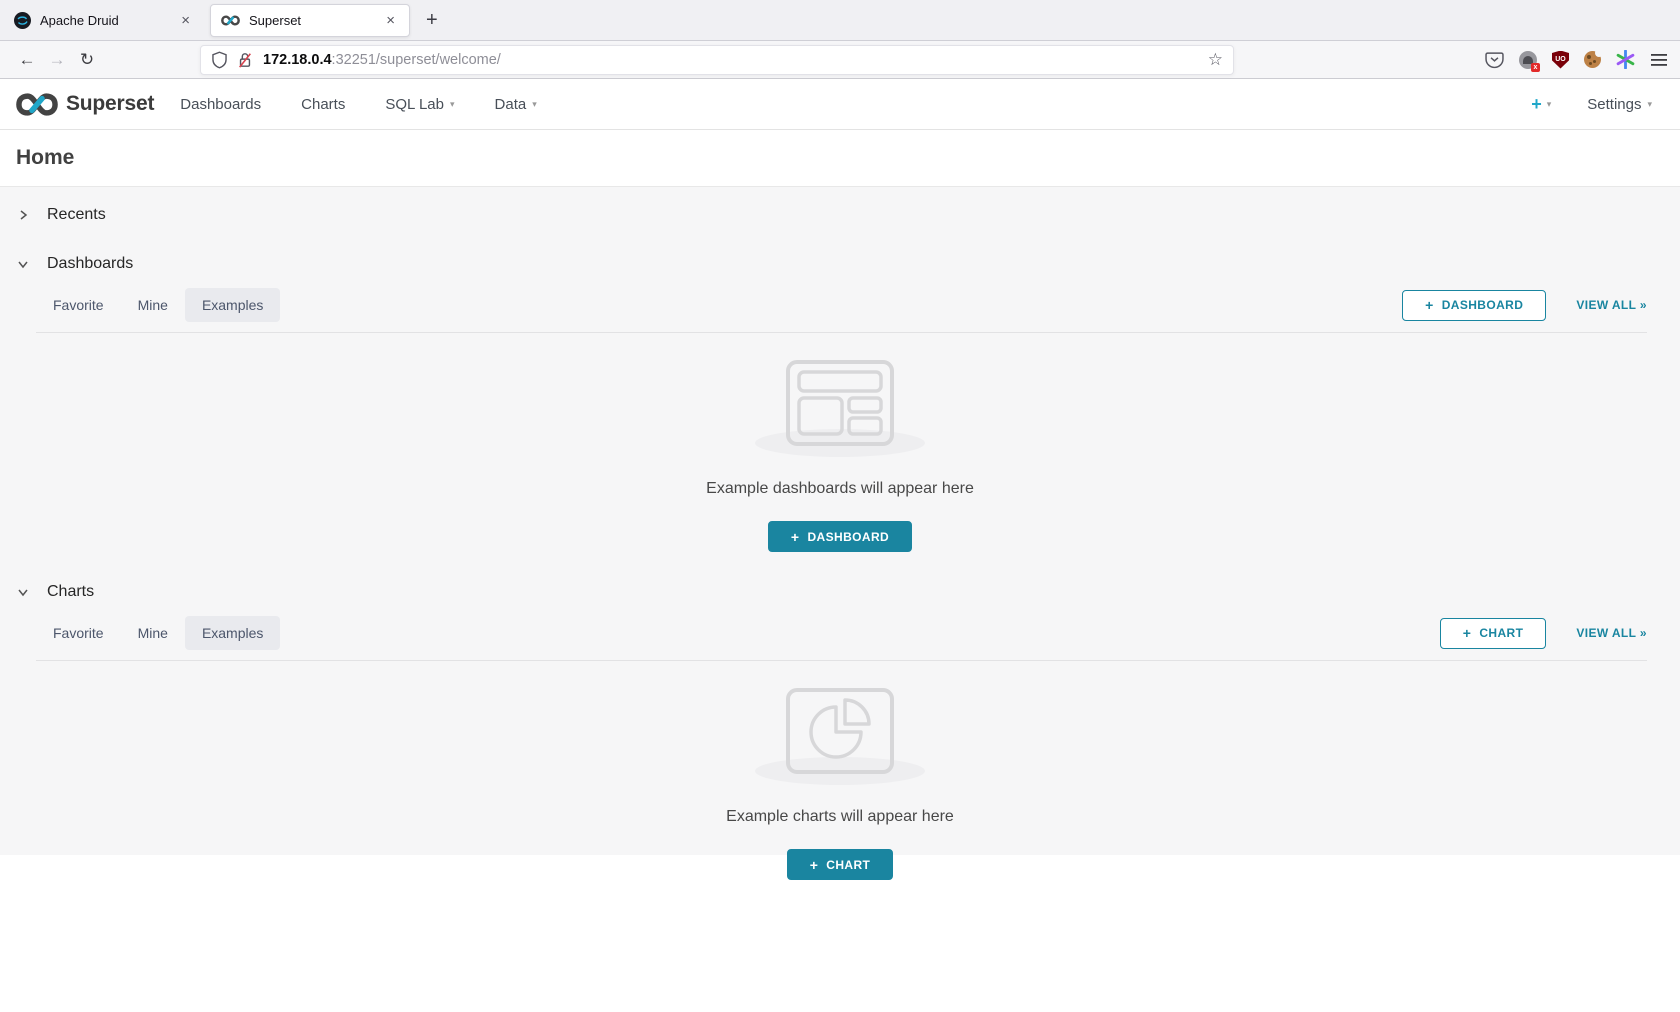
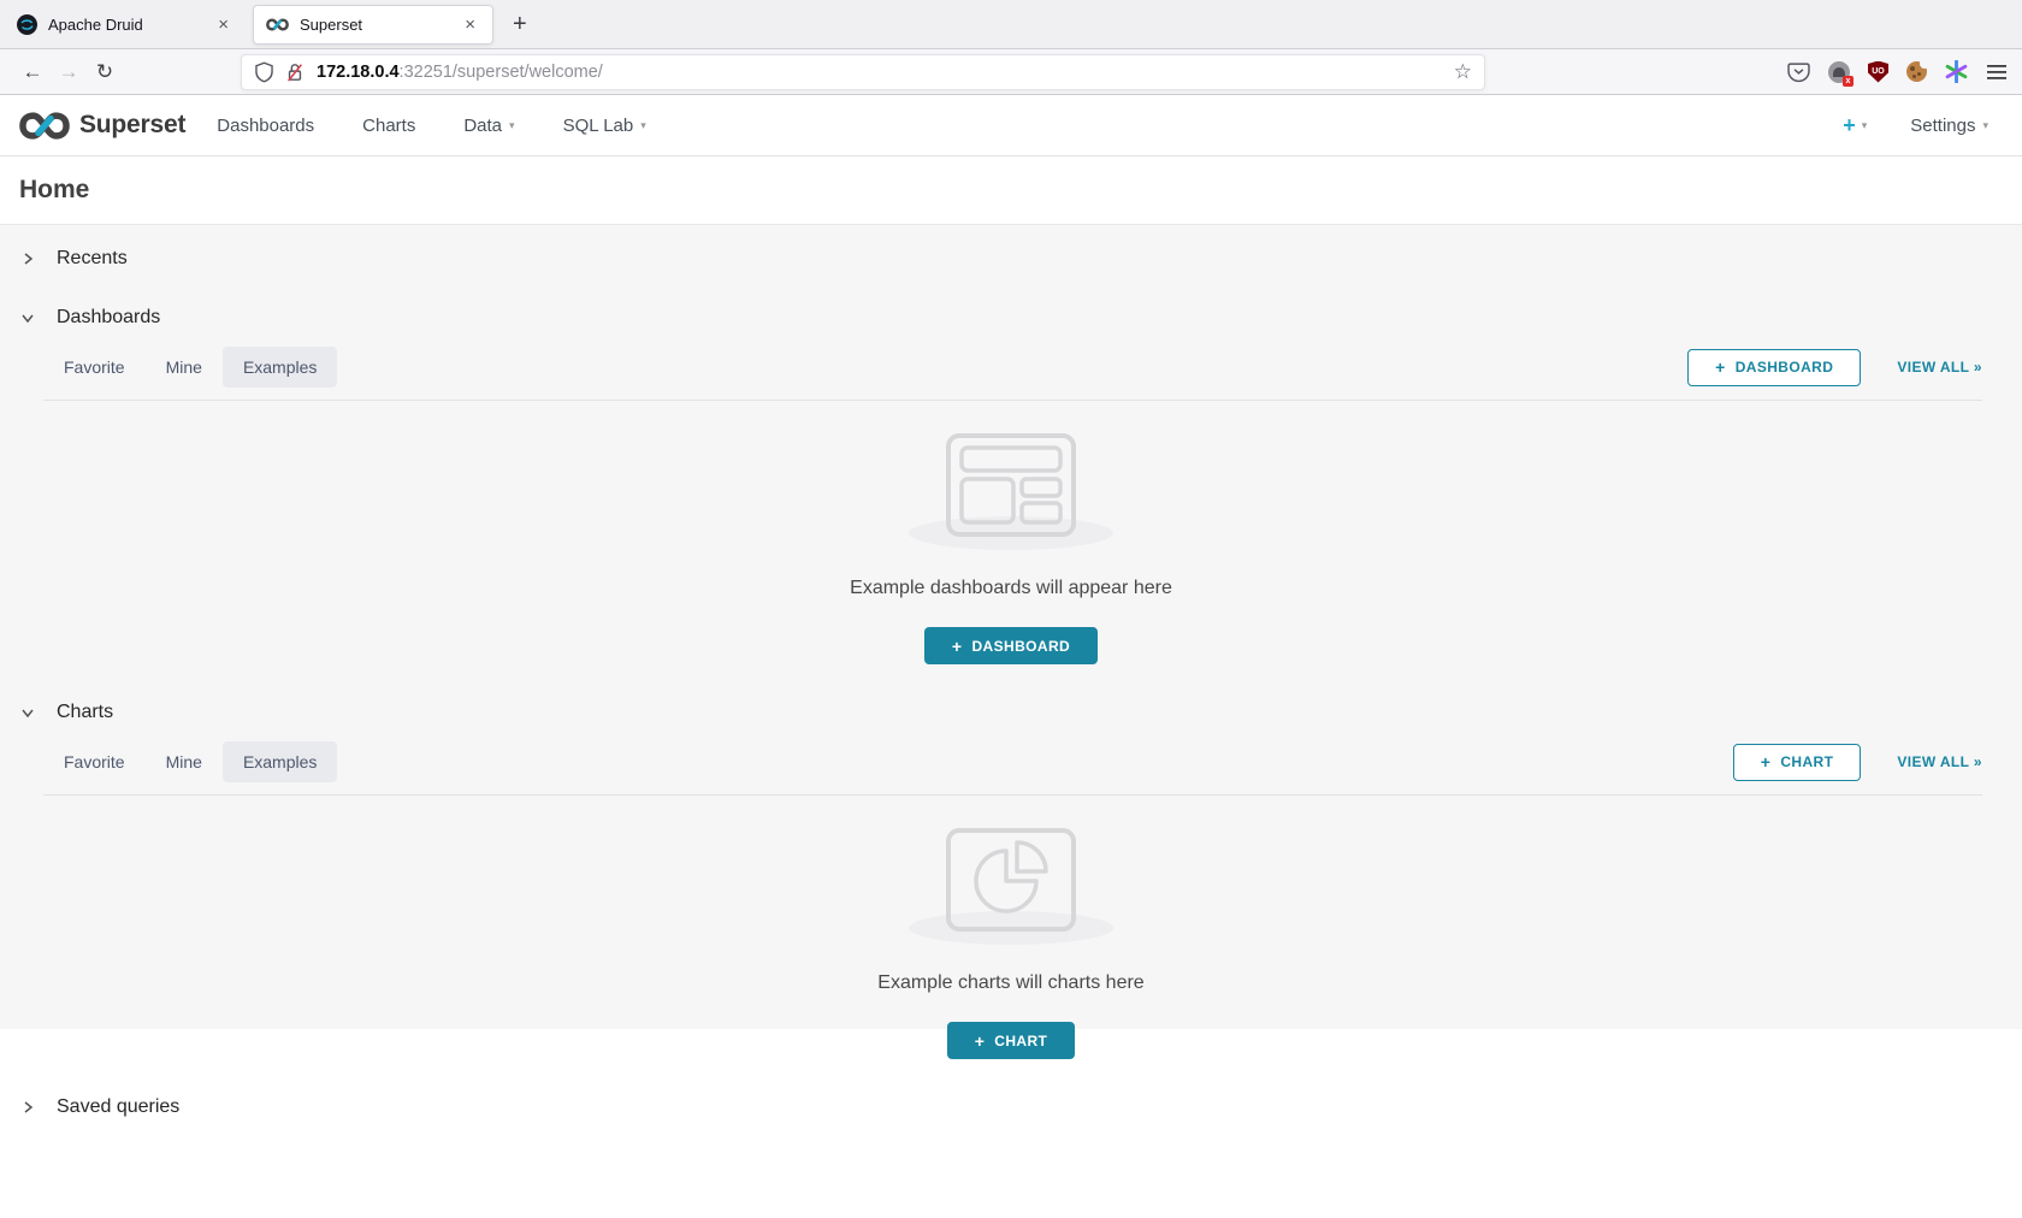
  Apache Druid
  ×
  Superset
  ×
  +
  ←
  →
  ↻
  172.18.0.4:32251/superset/welcome/
  ☆
  Superset
  Dashboards
  Charts
- SQL Lab
+ Data
  ▾
- Data
+ SQL Lab
  ▾
  +
  ▾
  Settings
  ▾
  Home
  Recents
  Dashboards
  Favorite
  Mine
  Examples
  +
  DASHBOARD
  VIEW ALL »
  Example dashboards will appear here
  +
  DASHBOARD
  Charts
  Favorite
  Mine
  Examples
  +
  CHART
  VIEW ALL »
- Example charts will appear here
+ Example charts will charts here
  +
  CHART
+ Saved queries
